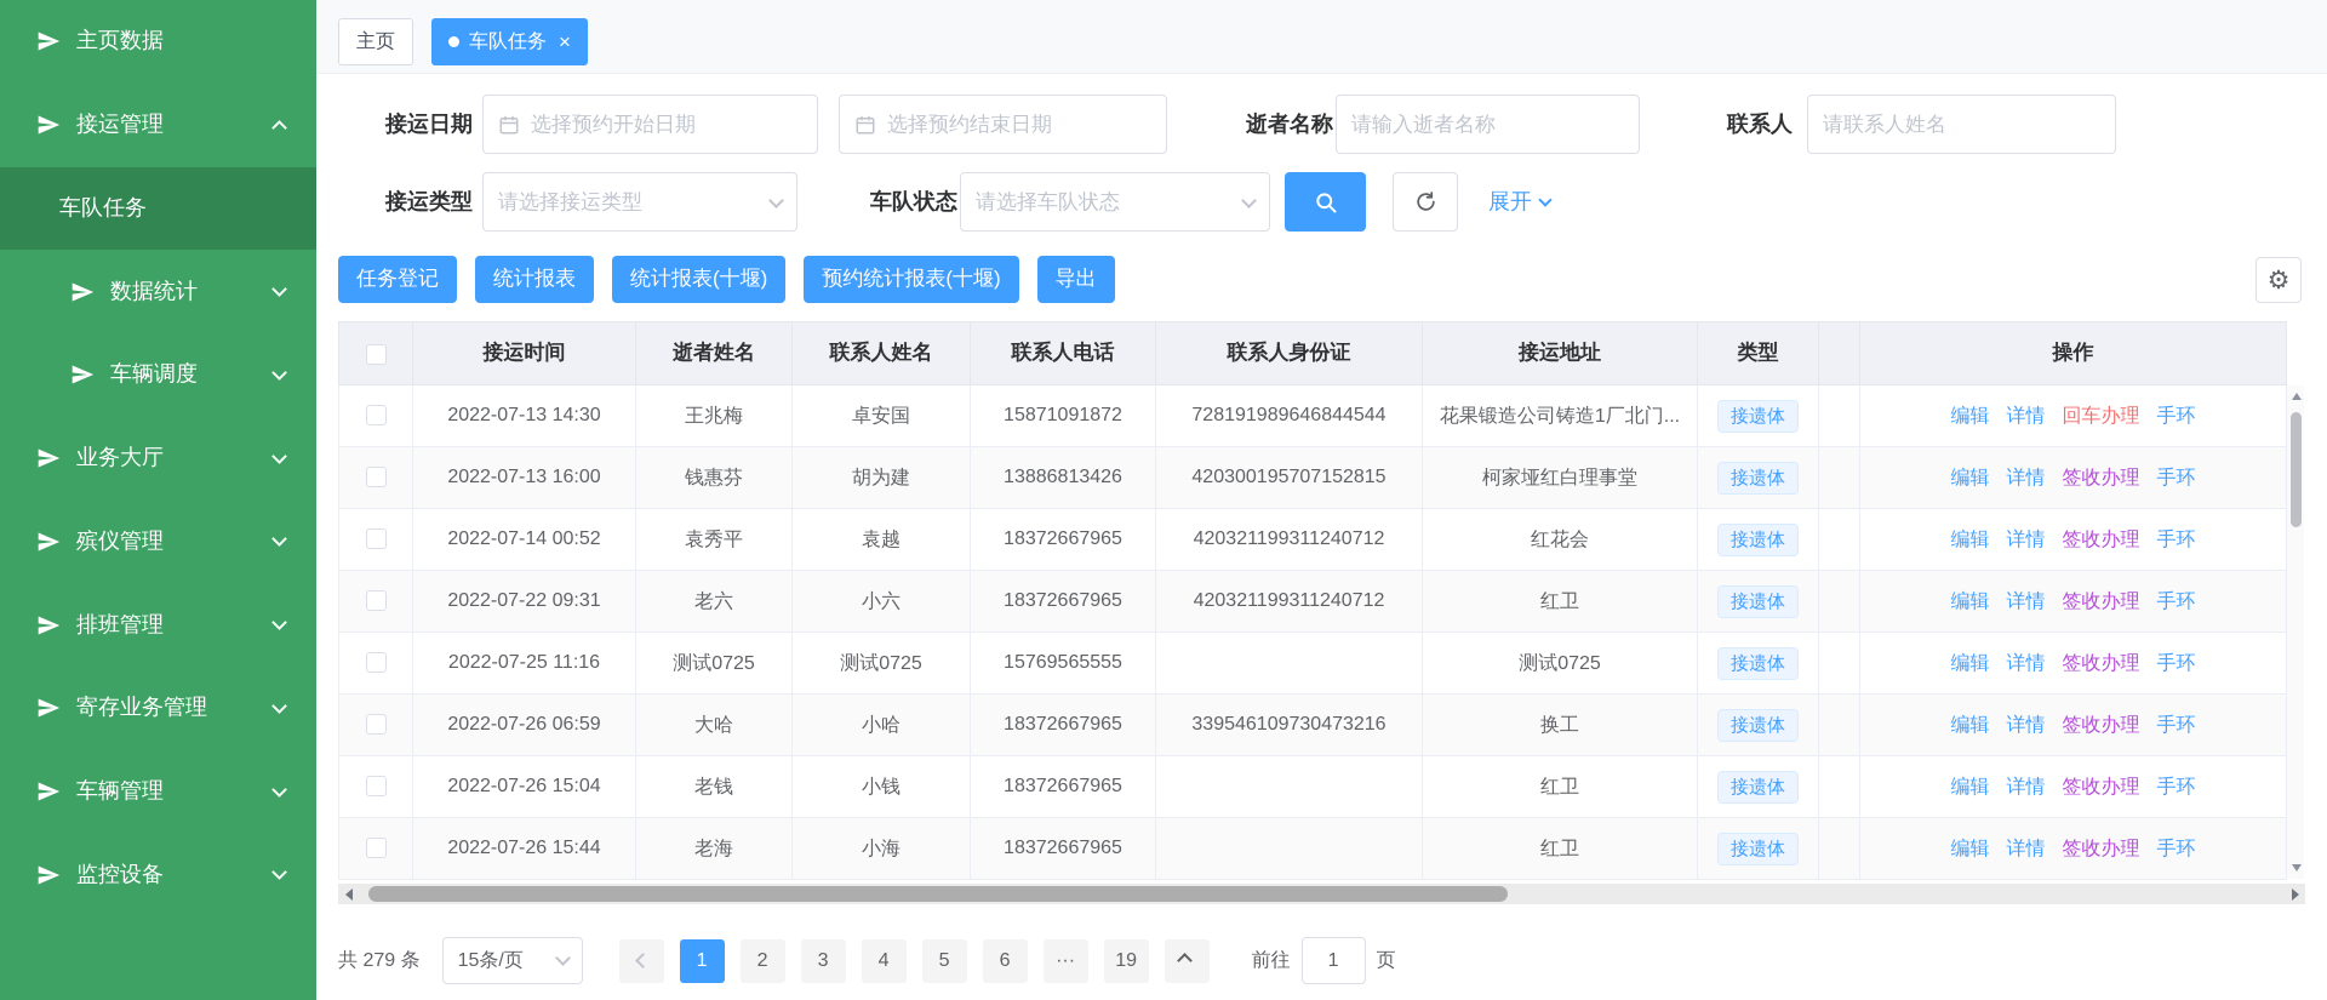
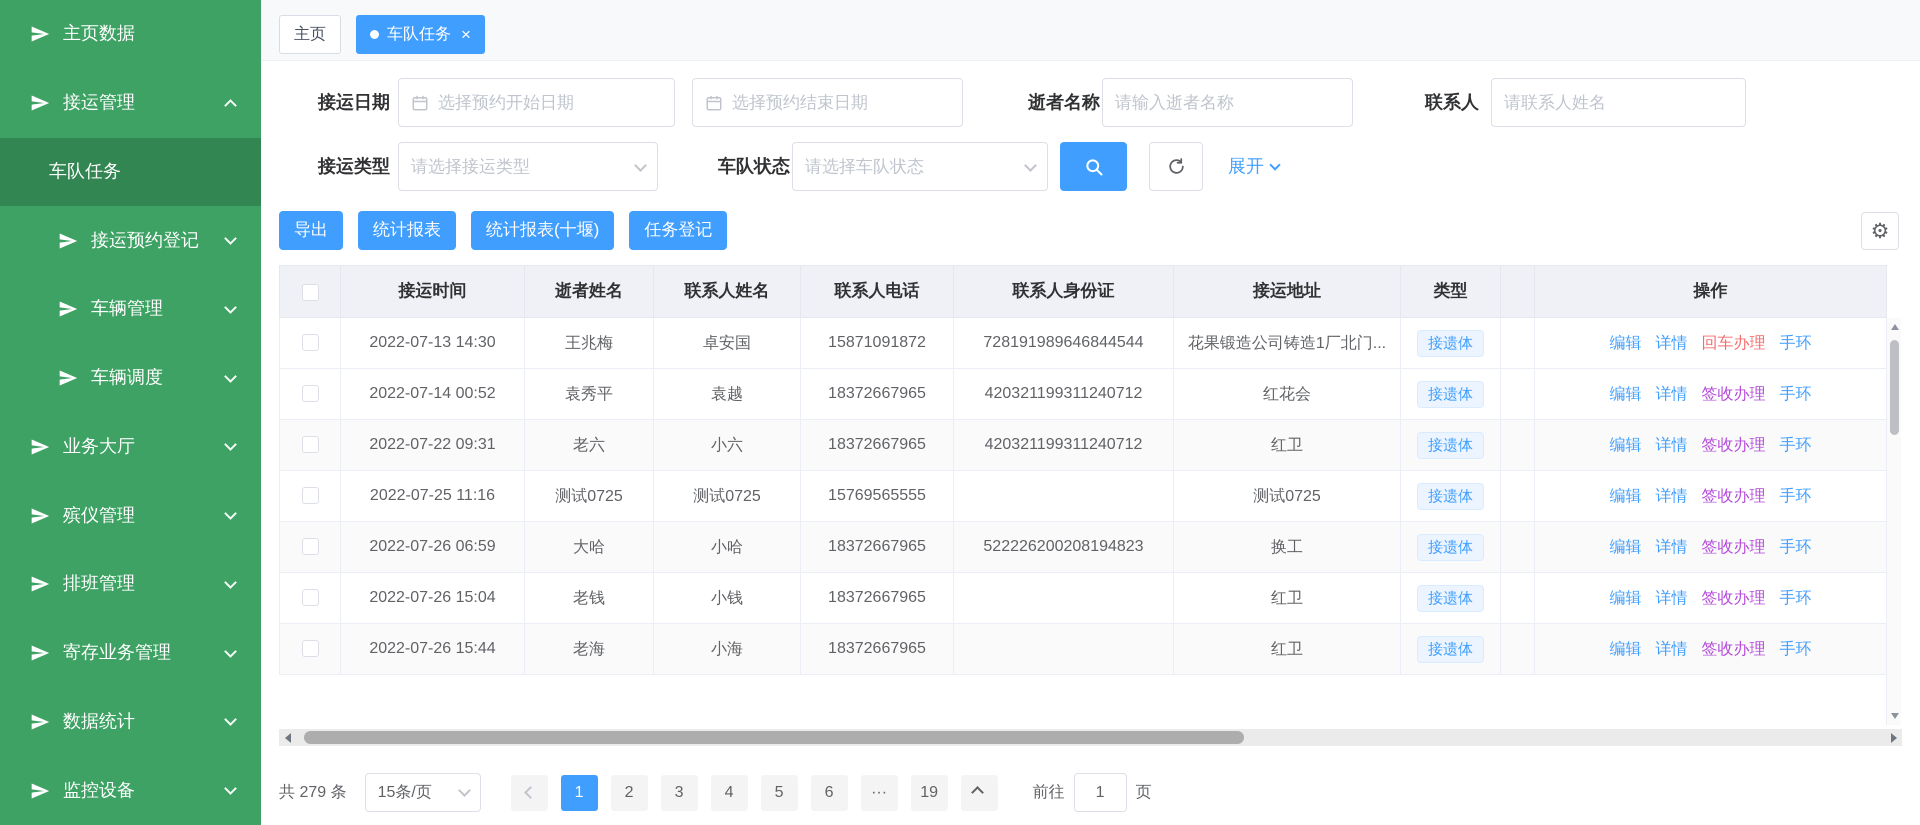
  主页数据
  接运管理
  车队任务
+ 接运预约登记
- 数据统计
+ 车辆管理
  车辆调度
  业务大厅
  殡仪管理
  排班管理
  寄存业务管理
- 车辆管理
+ 数据统计
  监控设备
  主页
  车队任务
  ×
  接运日期
  选择预约开始日期
  选择预约结束日期
  逝者名称
  请输入逝者名称
  联系人
  请联系人姓名
  接运类型
  请选择接运类型
  车队状态
  请选择车队状态
  展开
- 任务登记
+ 导出
  统计报表
  统计报表(十堰)
- 预约统计报表(十堰)
- 导出
+ 任务登记
  ⚙
  	接运时间	逝者姓名	联系人姓名	联系人电话	联系人身份证	接运地址	类型		操作
  	2022-07-13 14:30	王兆梅	卓安国	15871091872	728191989646844544	花果锻造公司铸造1厂北门...	接遗体		编辑 详情 回车办理 手环
- 	2022-07-13 16:00	钱惠芬	胡为建	13886813426	420300195707152815	柯家垭红白理事堂	接遗体		编辑 详情 签收办理 手环
  	2022-07-14 00:52	袁秀平	袁越	18372667965	420321199311240712	红花会	接遗体		编辑 详情 签收办理 手环
  	2022-07-22 09:31	老六	小六	18372667965	420321199311240712	红卫	接遗体		编辑 详情 签收办理 手环
  	2022-07-25 11:16	测试0725	测试0725	15769565555		测试0725	接遗体		编辑 详情 签收办理 手环
- 	2022-07-26 06:59	大哈	小哈	18372667965	339546109730473216	换工	接遗体		编辑 详情 签收办理 手环
+ 	2022-07-26 06:59	大哈	小哈	18372667965	522226200208194823	换工	接遗体		编辑 详情 签收办理 手环
  	2022-07-26 15:04	老钱	小钱	18372667965		红卫	接遗体		编辑 详情 签收办理 手环
  	2022-07-26 15:44	老海	小海	18372667965		红卫	接遗体		编辑 详情 签收办理 手环
  共 279 条
  15条/页
  1
  2
  3
  4
  5
  6
  ···
  19
  前往
  1
  页
